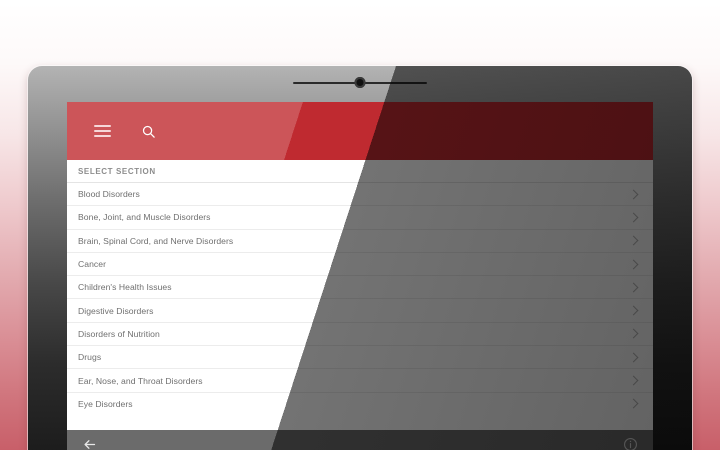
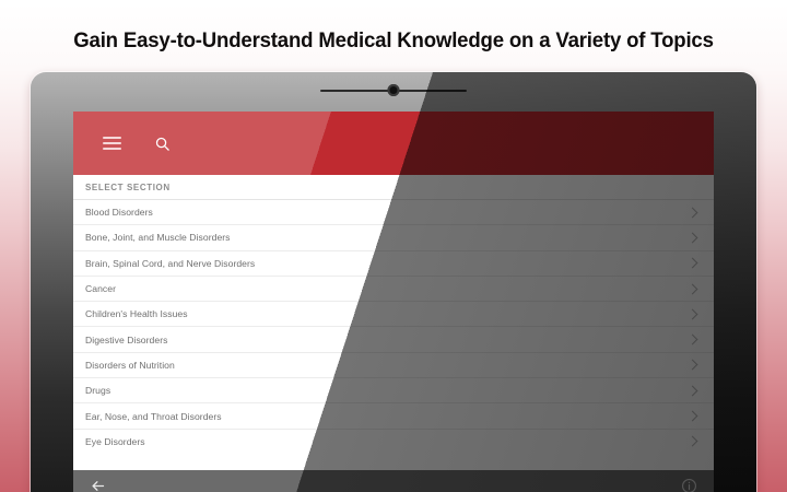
+ Gain Easy-to-Understand Medical Knowledge on a Variety of Topics
